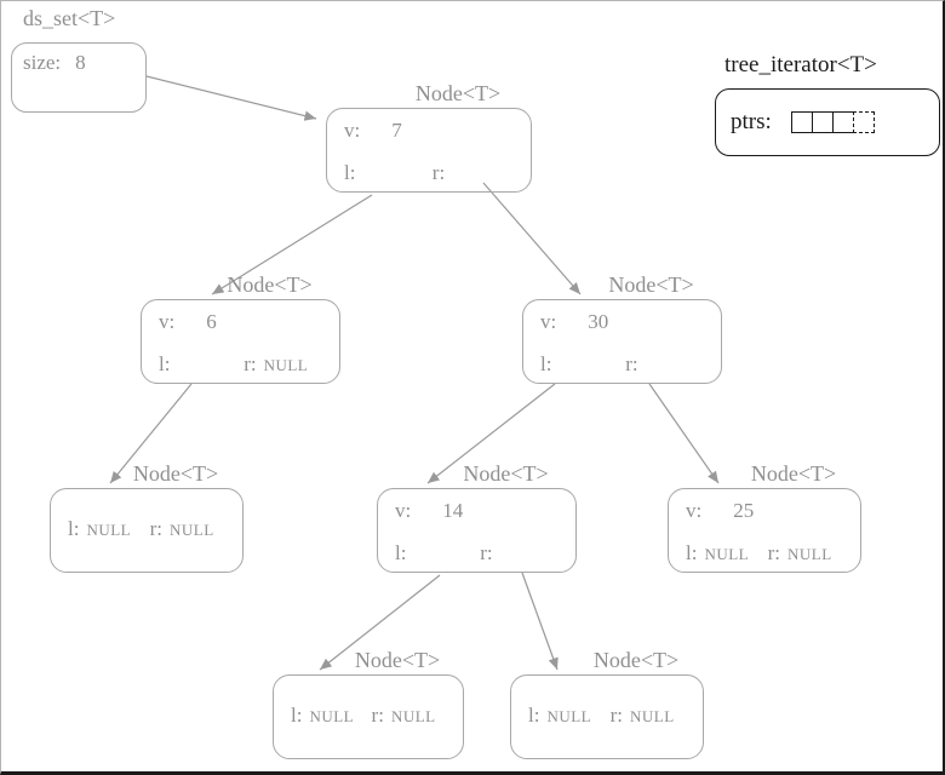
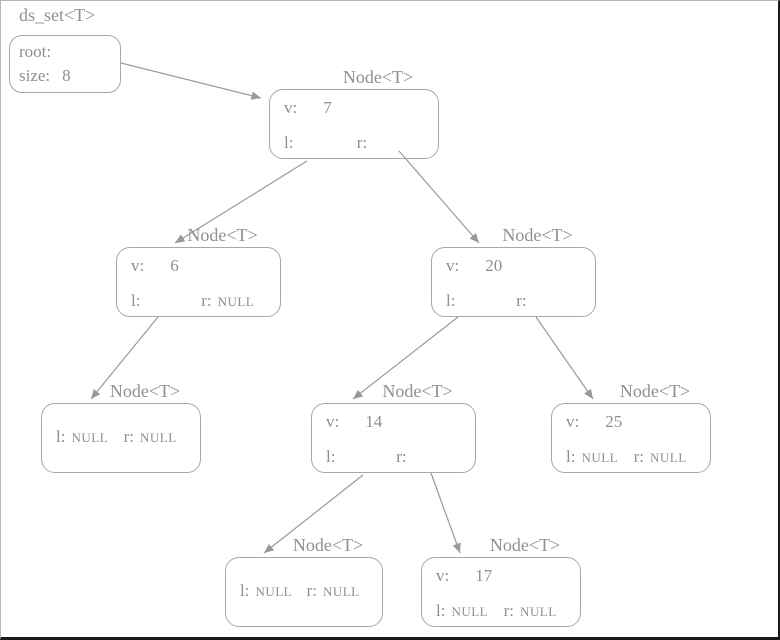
  ds_set<T>
+ root:
  size: 8
- tree_iterator<T>
- ptrs:
  Node<T>
  v: 7
  l:
  r:
  Node<T>
  v: 6
  l:
  r: NULL
  Node<T>
- v: 30
+ v: 20
  l:
  r:
  Node<T>
  l: NULL
  r: NULL
  Node<T>
  v: 14
  l:
  r:
  Node<T>
  v: 25
  l: NULL
  r: NULL
  Node<T>
  l: NULL
  r: NULL
  Node<T>
+ v: 17
  l: NULL
  r: NULL
